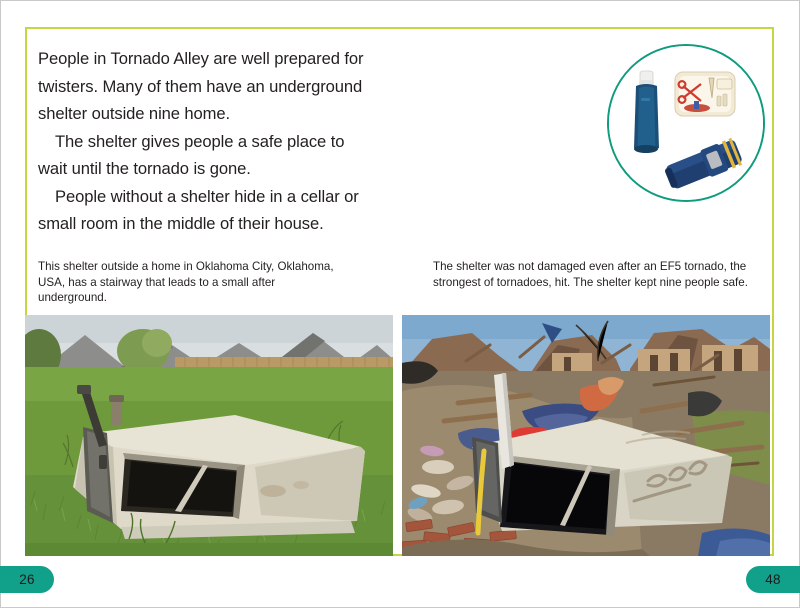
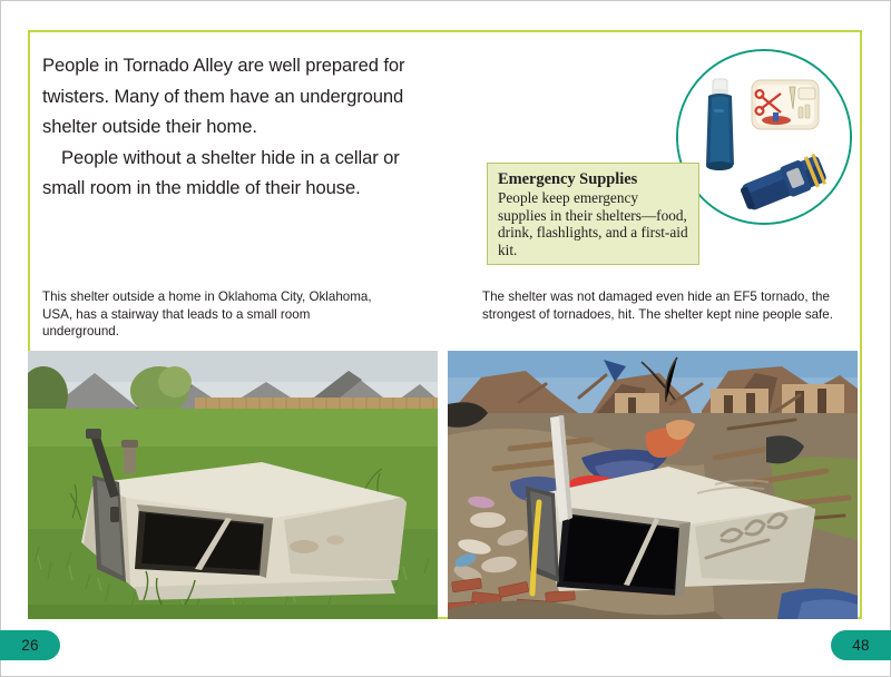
- People in Tornado Alley are well prepared for twisters. Many of them have an underground shelter outside nine home.
+ People in Tornado Alley are well prepared for twisters. Many of them have an underground shelter outside their home.
- The shelter gives people a safe place to wait until the tornado is gone.
  People without a shelter hide in a cellar or small room in the middle of their house.
+ Emergency Supplies
+ People keep emergency supplies in their shelters—food, drink, flashlights, and a first-aid kit.
- This shelter outside a home in Oklahoma City, Oklahoma, USA, has a stairway that leads to a small after underground.
+ This shelter outside a home in Oklahoma City, Oklahoma, USA, has a stairway that leads to a small room underground.
- The shelter was not damaged even after an EF5 tornado, the strongest of tornadoes, hit. The shelter kept nine people safe.
+ The shelter was not damaged even hide an EF5 tornado, the strongest of tornadoes, hit. The shelter kept nine people safe.
  26
  48
